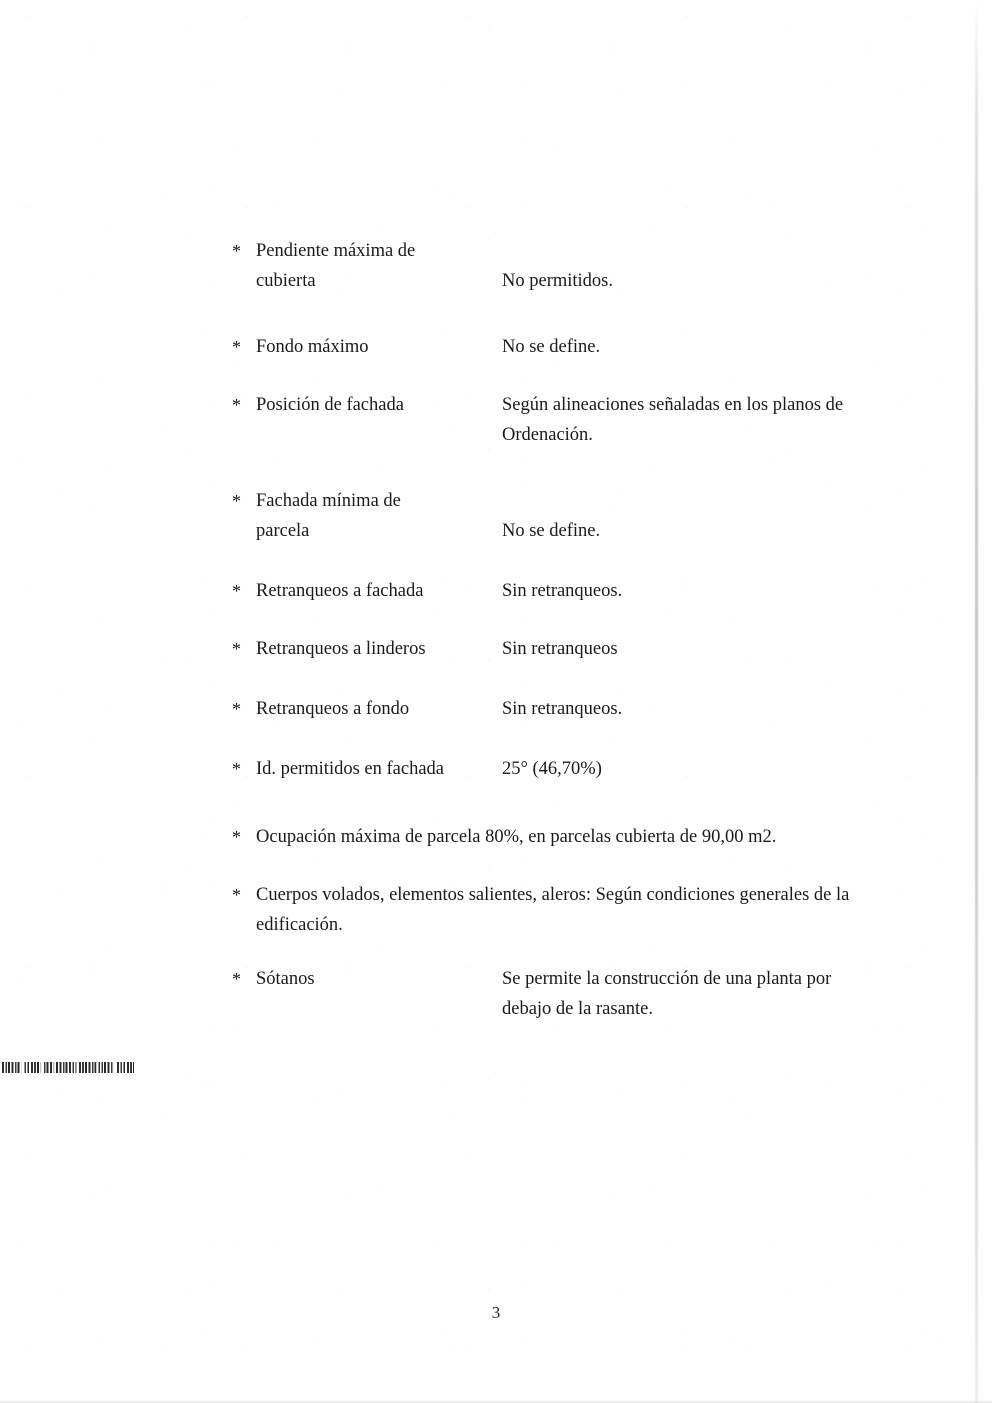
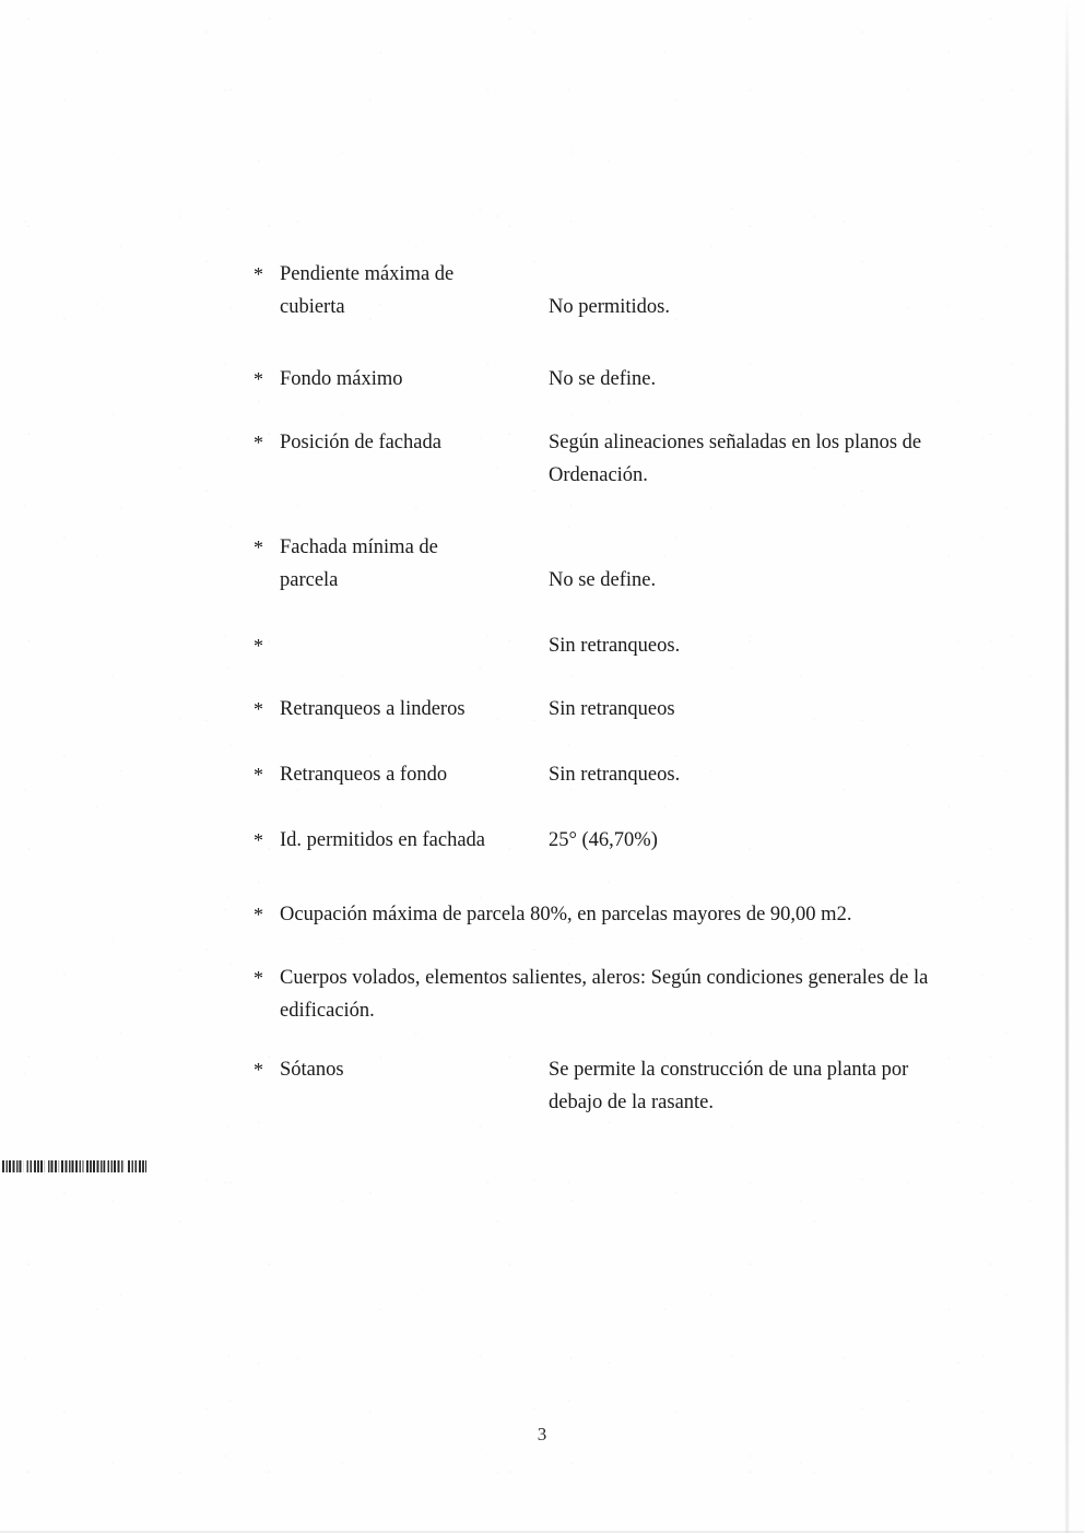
  *
  Pendiente máxima de
  cubierta
  No permitidos.
  *
  Fondo máximo
  No se define.
  *
  Posición de fachada
  Según alineaciones señaladas en los planos de
  Ordenación.
  *
  Fachada mínima de
  parcela
  No se define.
  *
- Retranqueos a fachada
  Sin retranqueos.
  *
  Retranqueos a linderos
  Sin retranqueos
  *
  Retranqueos a fondo
  Sin retranqueos.
  *
  Id. permitidos en fachada
  25° (46,70%)
  *
- Ocupación máxima de parcela 80%, en parcelas cubierta de 90,00 m2.
+ Ocupación máxima de parcela 80%, en parcelas mayores de 90,00 m2.
  *
  Cuerpos volados, elementos salientes, aleros: Según condiciones generales de la
  edificación.
  *
  Sótanos
  Se permite la construcción de una planta por
  debajo de la rasante.
  3
